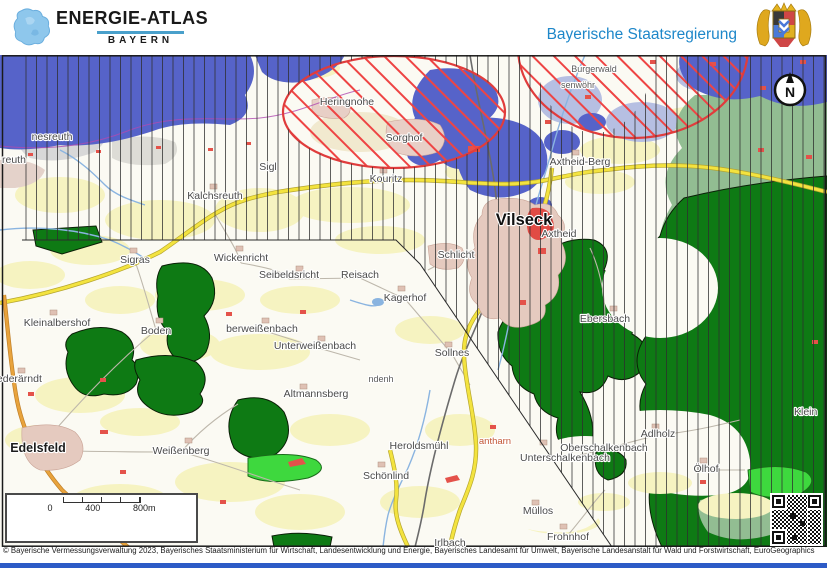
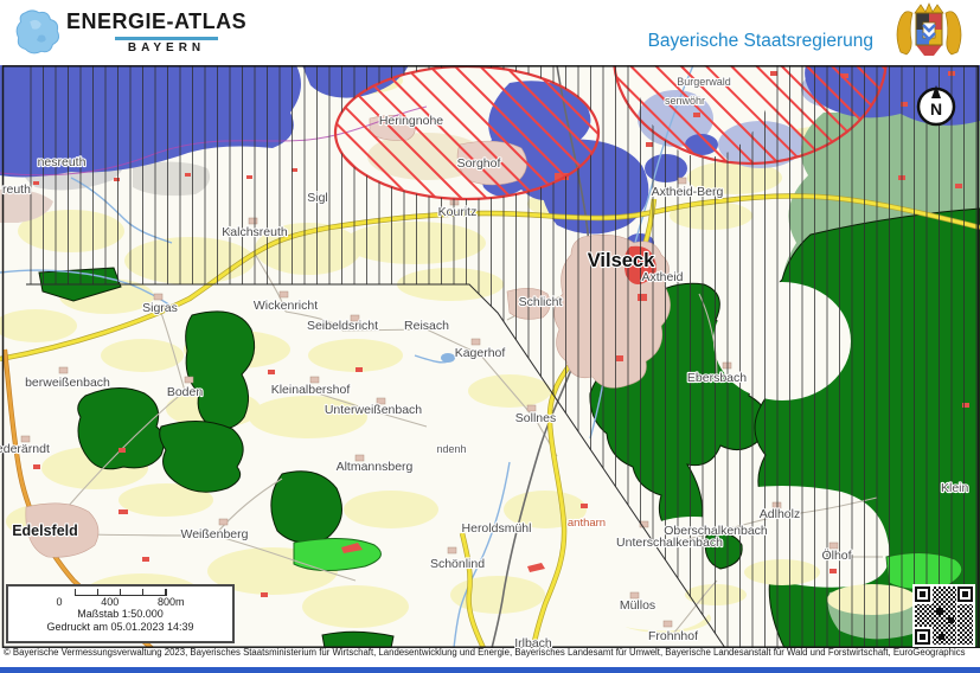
  ENERGIE-ATLAS
  BAYERN
  Bayerische Staatsregierung
  nesreuth
  reuth
  Kalchsreuth
  Heringnohe
  Sorghof
  Sigl
  Kouritz
  Burgerwald
  senwöhr
  Axtheid-Berg
  Vilseck
  Axtheid
  Schlicht
  Sigras
  Wickenricht
  Seibeldsricht
  Reisach
  Kagerhof
- Kleinalbershof
+ berweißenbach
  Boden
- berweißenbach
+ Kleinalbershof
  Unterweißenbach
  Ebersbach
  Sollnes
  derärndt
  Altmannsberg
  ndenh
  Klein
  Adlholz
  antharn
  Heroldsmühl
  Oberschalkenbach
  Edelsfeld
  Weißenberg
  Unterschalkenbach
  Ölhof
  Schönlind
  Müllos
  Frohnhof
  Irlbach
  N
  0
  400
  800m
+ Maßstab 1:50.000
+ Gedruckt am 05.01.2023 14:39
  © Bayerische Vermessungsverwaltung 2023, Bayerisches Staatsministerium für Wirtschaft, Landesentwicklung und Energie, Bayerisches Landesamt für Umwelt, Bayerische Landesanstalt für Wald und Forstwirtschaft, EuroGeographics
